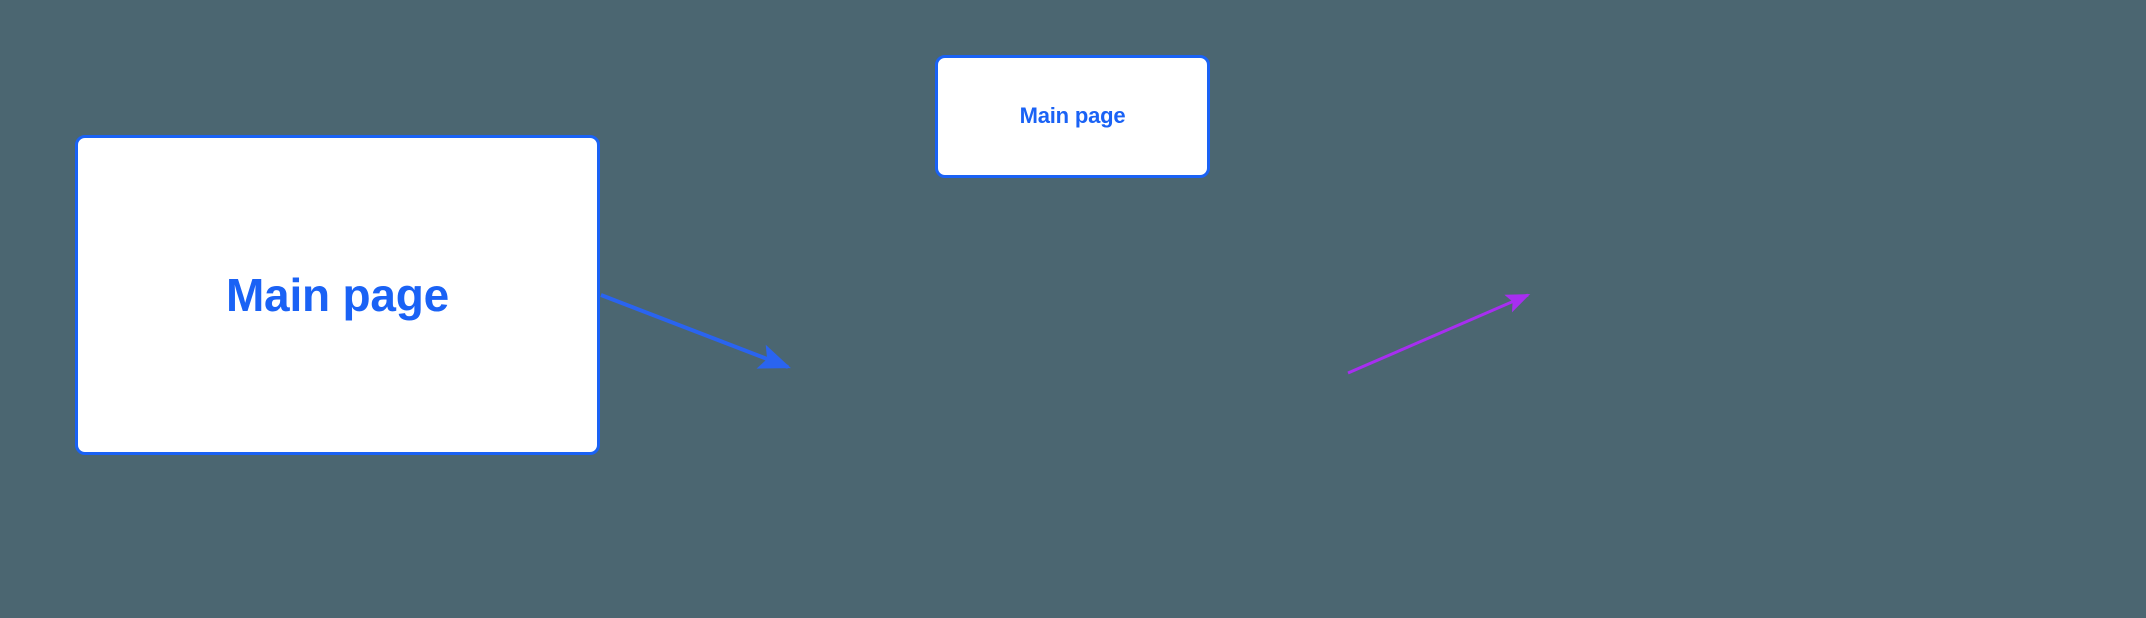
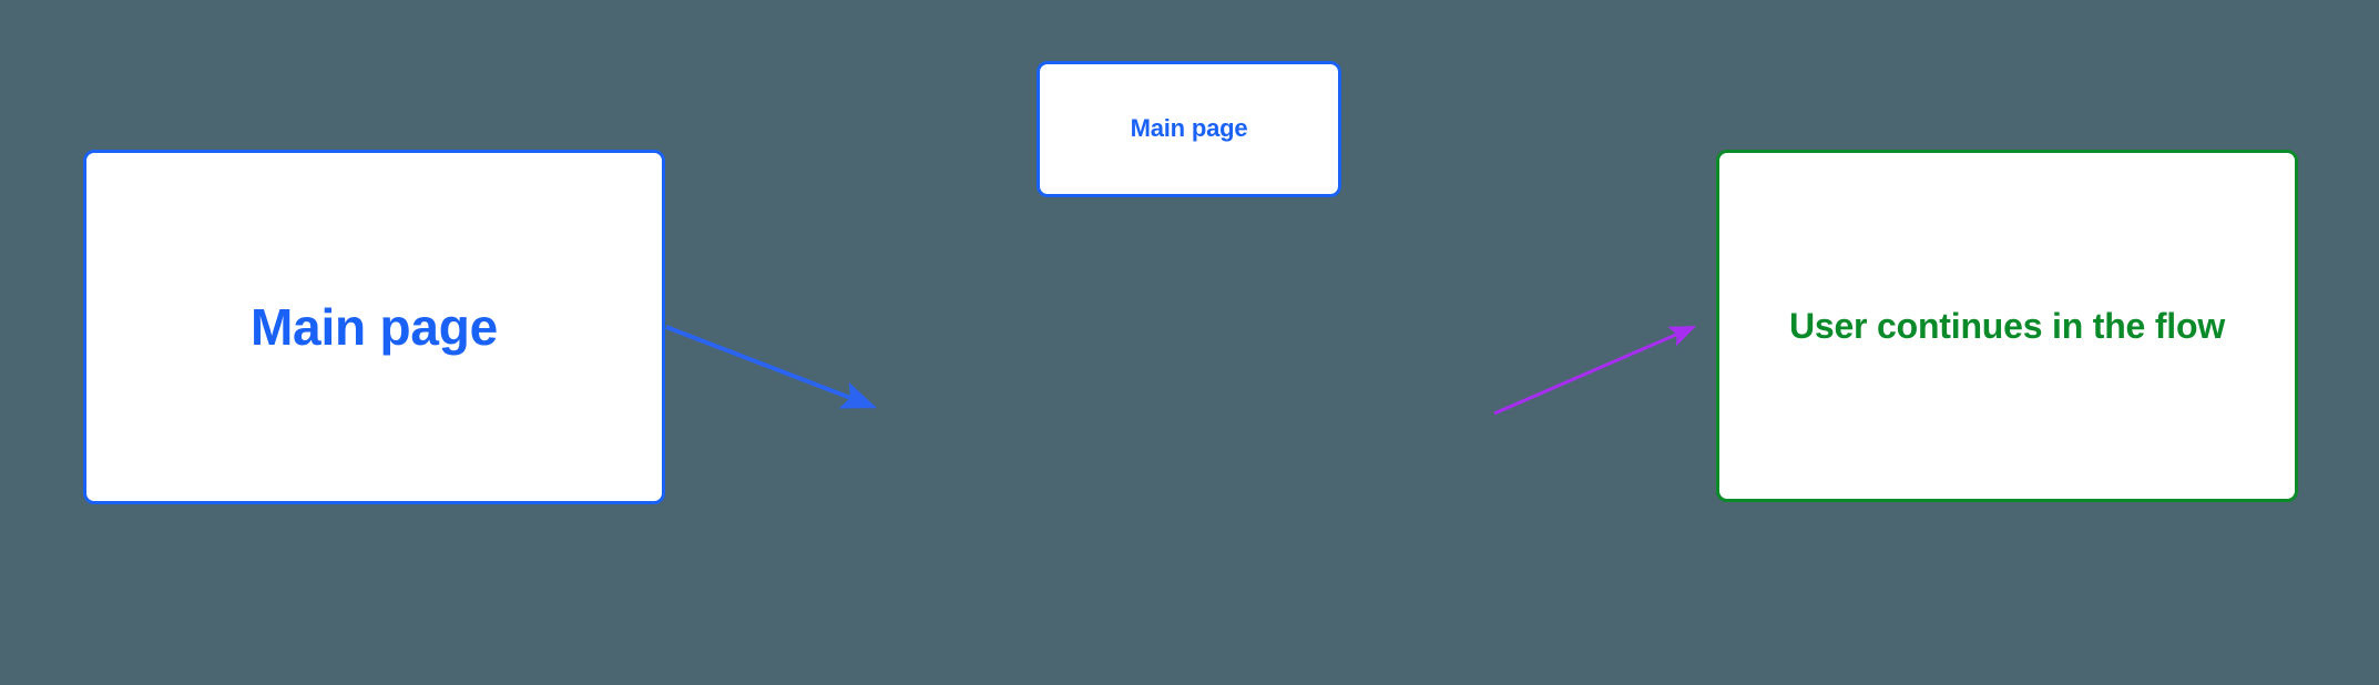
  Main page
  Main page
+ User continues in the flow
